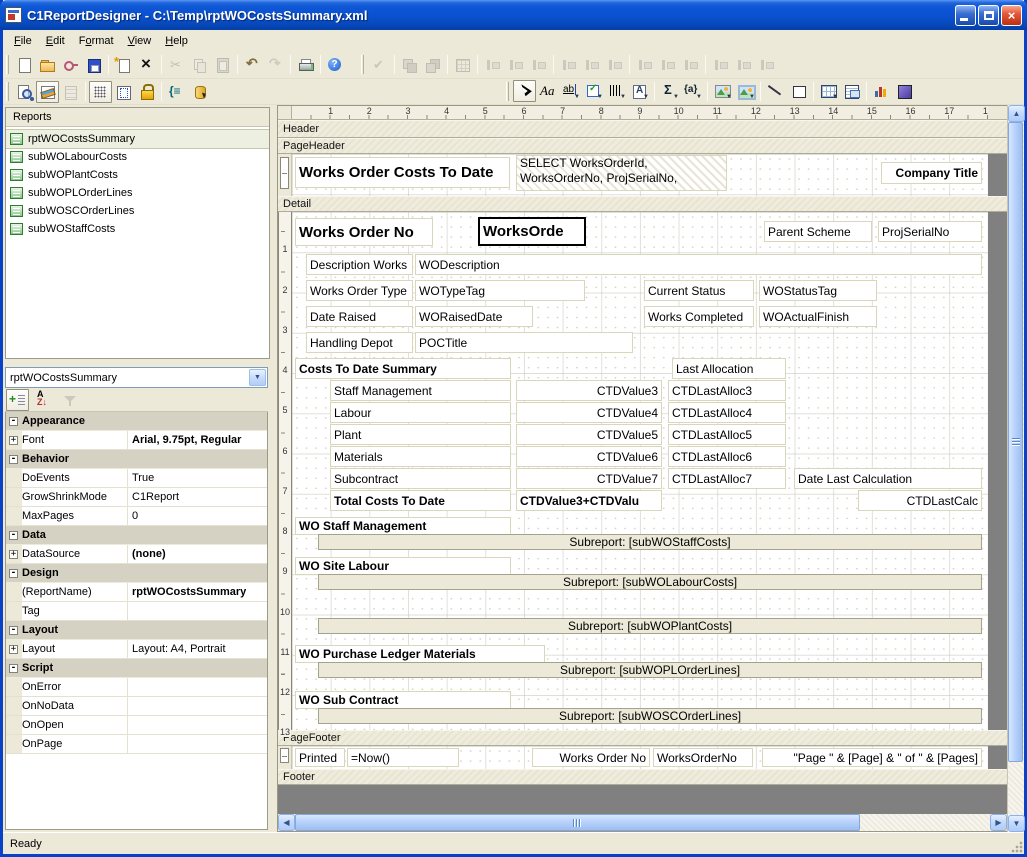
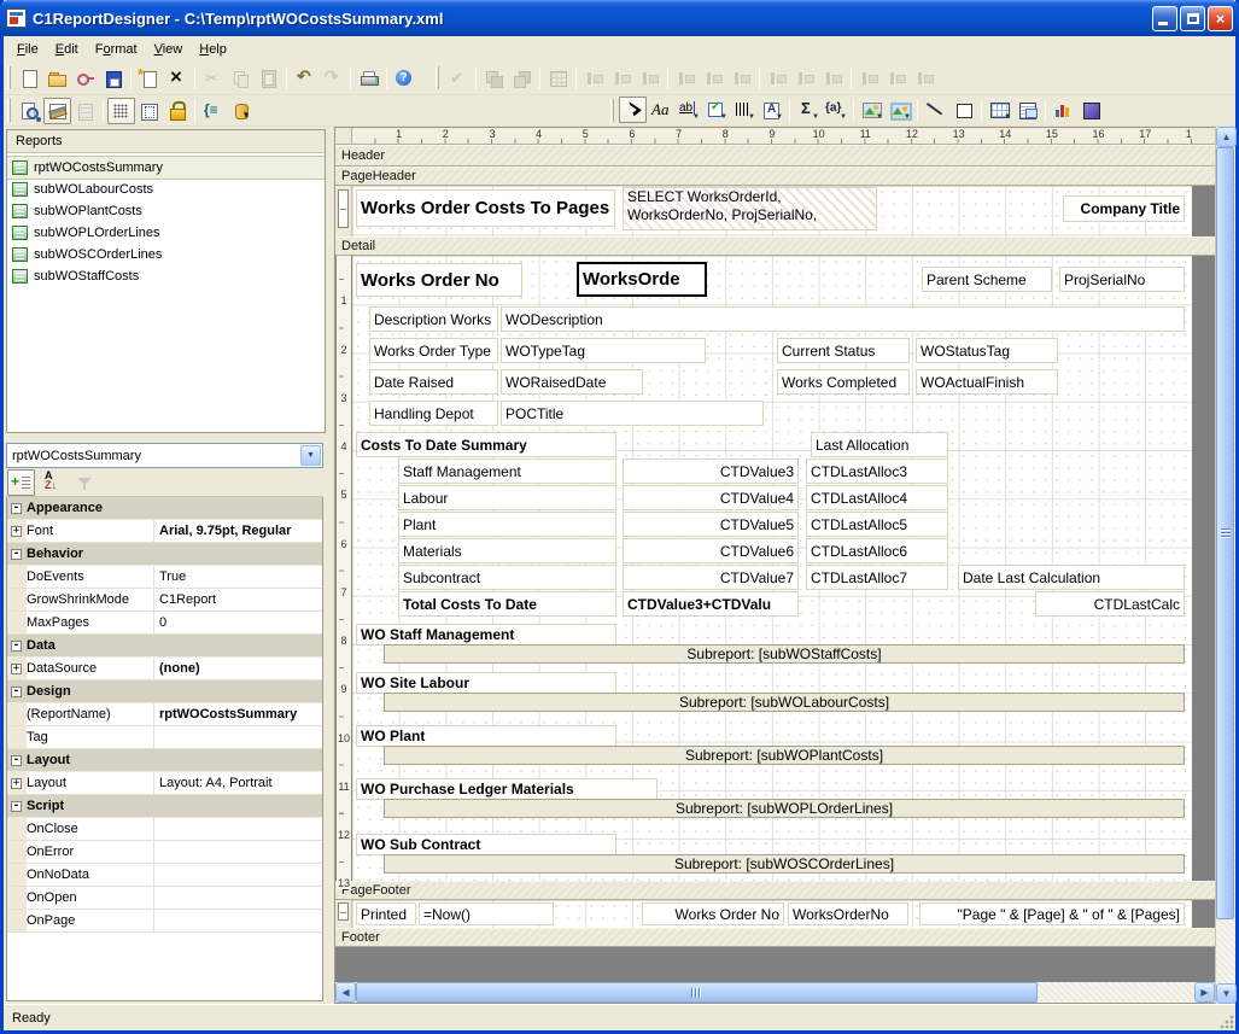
  C1ReportDesigner - C:\Temp\rptWOCostsSummary.xml
  ×
  File
  Edit
  Format
  View
  Help
  Reports
  rptWOCostsSummary
  subWOLabourCosts
  subWOPlantCosts
  subWOPLOrderLines
  subWOSCOrderLines
  subWOStaffCosts
  rptWOCostsSummary
  -
  Appearance
  +
  Font
  Arial, 9.75pt, Regular
  -
  Behavior
  DoEvents
  True
  GrowShrinkMode
  C1Report
  MaxPages
  0
  -
  Data
  +
  DataSource
  (none)
  -
  Design
  (ReportName)
  rptWOCostsSummary
  Tag
  -
  Layout
  +
  Layout
  Layout: A4, Portrait
  -
  Script
+ OnClose
  OnError
  OnNoData
  OnOpen
  OnPage
  1
  2
  3
  4
  5
  6
  7
  8
  9
  10
  11
  12
  13
  14
  15
  16
  17
  Header
  PageHeader
- Works Order Costs To Date
+ Works Order Costs To Pages
  SELECT WorksOrderId,
  WorksOrderNo, ProjSerialNo,
  Company Title
  Detail
  1
  2
  3
  4
  5
  6
  7
  8
  9
  10
  11
  12
  13
  Works Order No
  WorksOrde
  Parent Scheme
  ProjSerialNo
  Description Works
  WODescription
  Works Order Type
  WOTypeTag
  Current Status
  WOStatusTag
  Date Raised
  WORaisedDate
  Works Completed
  WOActualFinish
  Handling Depot
  POCTitle
  Costs To Date Summary
  Last Allocation
  Staff Management
  CTDValue3
  CTDLastAlloc3
  Labour
  CTDValue4
  CTDLastAlloc4
  Plant
  CTDValue5
  CTDLastAlloc5
  Materials
  CTDValue6
  CTDLastAlloc6
  Subcontract
  CTDValue7
  CTDLastAlloc7
  Date Last Calculation
  Total Costs To Date
  CTDValue3+CTDValu
  CTDLastCalc
  WO Staff Management
  Subreport: [subWOStaffCosts]
  WO Site Labour
  Subreport: [subWOLabourCosts]
+ WO Plant
  Subreport: [subWOPlantCosts]
  WO Purchase Ledger Materials
  Subreport: [subWOPLOrderLines]
  WO Sub Contract
  Subreport: [subWOSCOrderLines]
  PageFooter
  Printed
  =Now()
  Works Order No
  WorksOrderNo
  "Page " & [Page] & " of " & [Pages]
  Footer
  ◀
  ▶
  ▲
  ▼
  Ready
